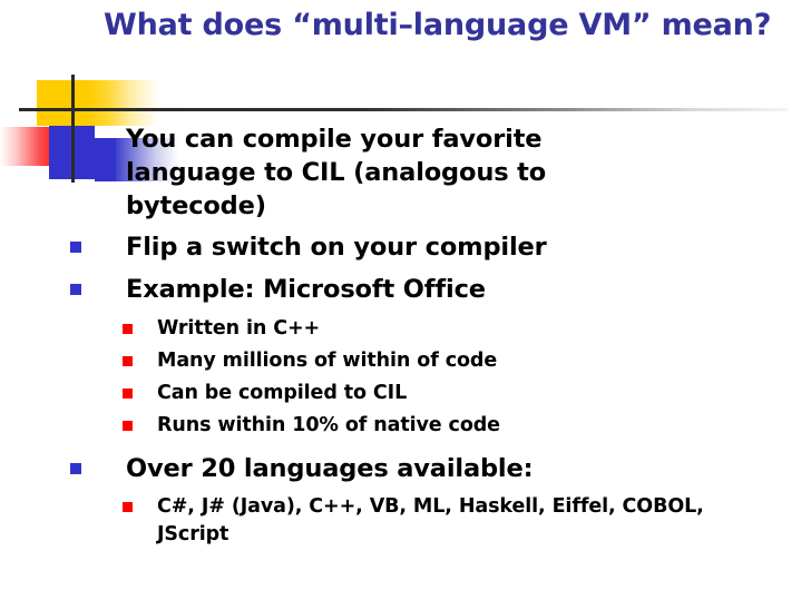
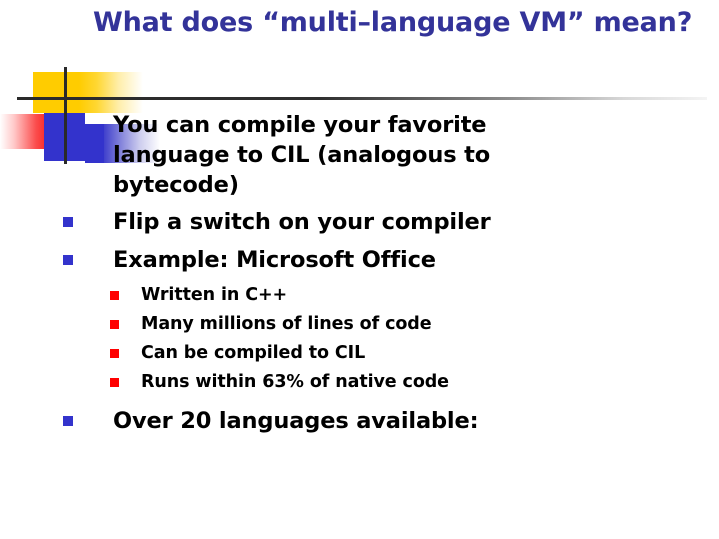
  What does “multi–language VM” mean?
  You can compile your favorite language to CIL (analogous to bytecode)
  Flip a switch on your compiler
  Example: Microsoft Office
  Written in C++
- Many millions of within of code
+ Many millions of lines of code
  Can be compiled to CIL
- Runs within 10% of native code
+ Runs within 63% of native code
  Over 20 languages available:
- C#, J# (Java), C++, VB, ML, Haskell, Eiffel, COBOL, JScript
